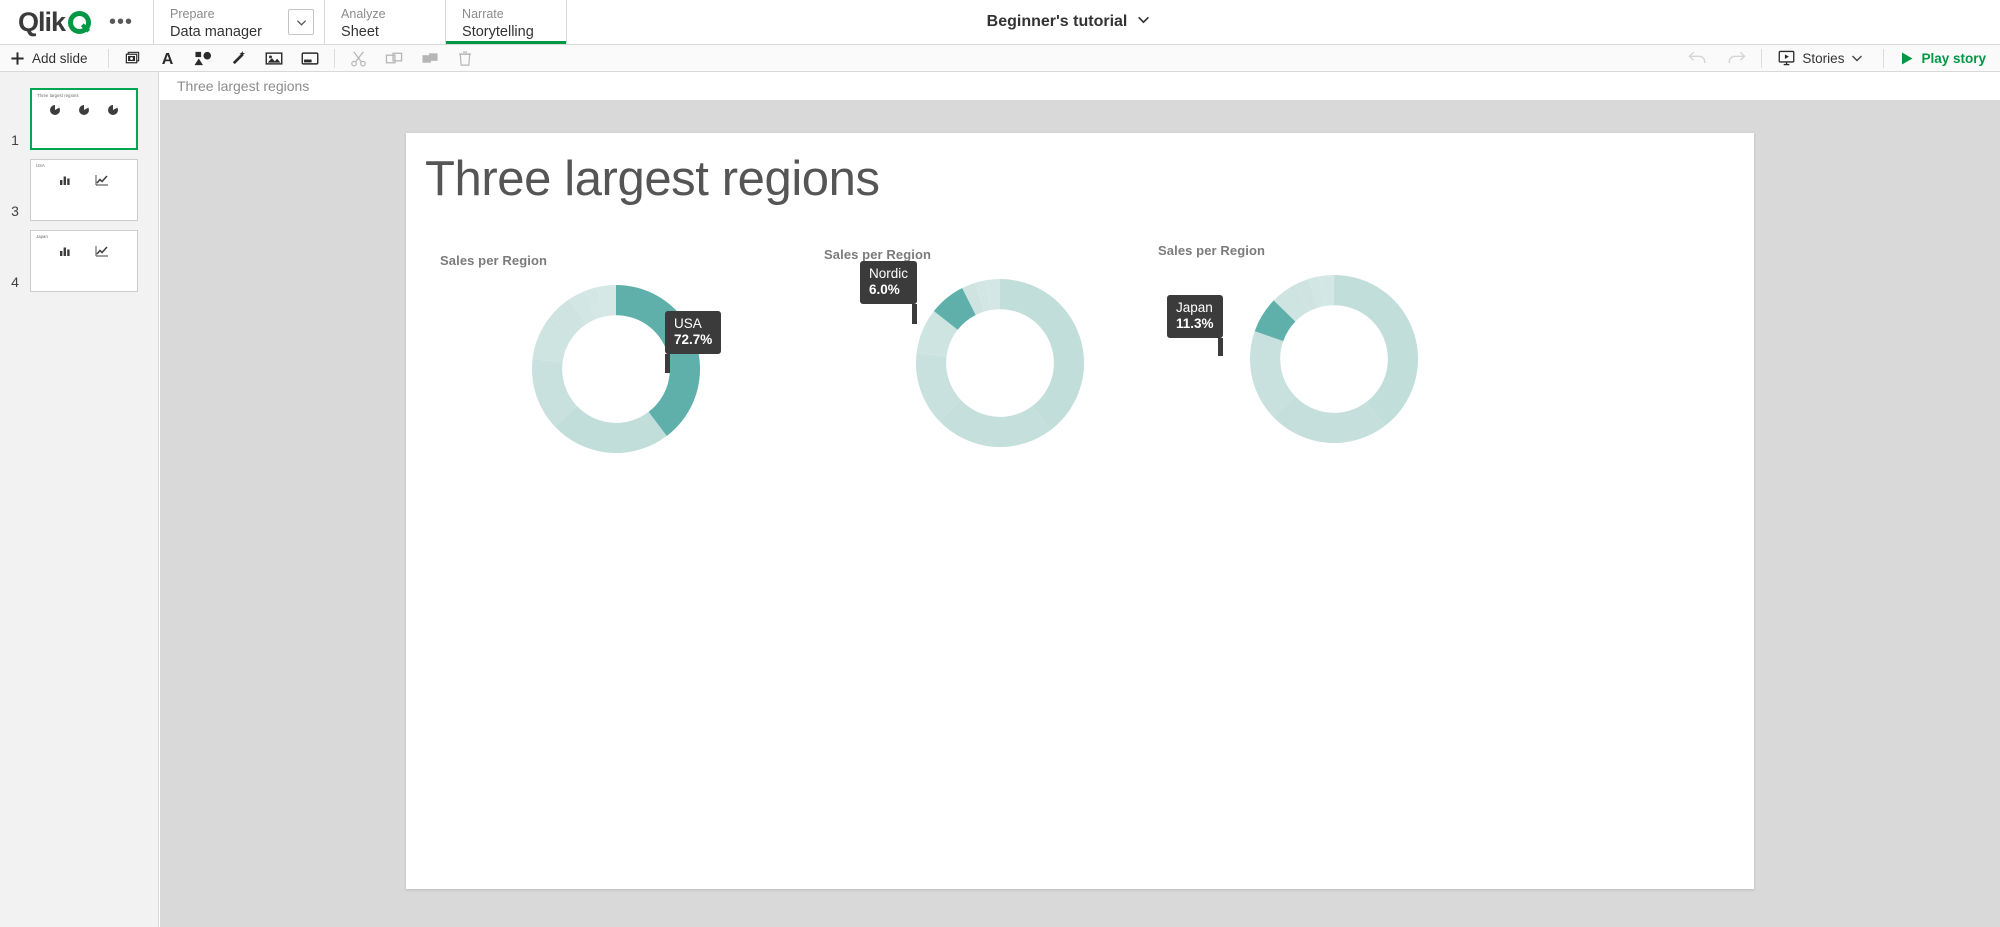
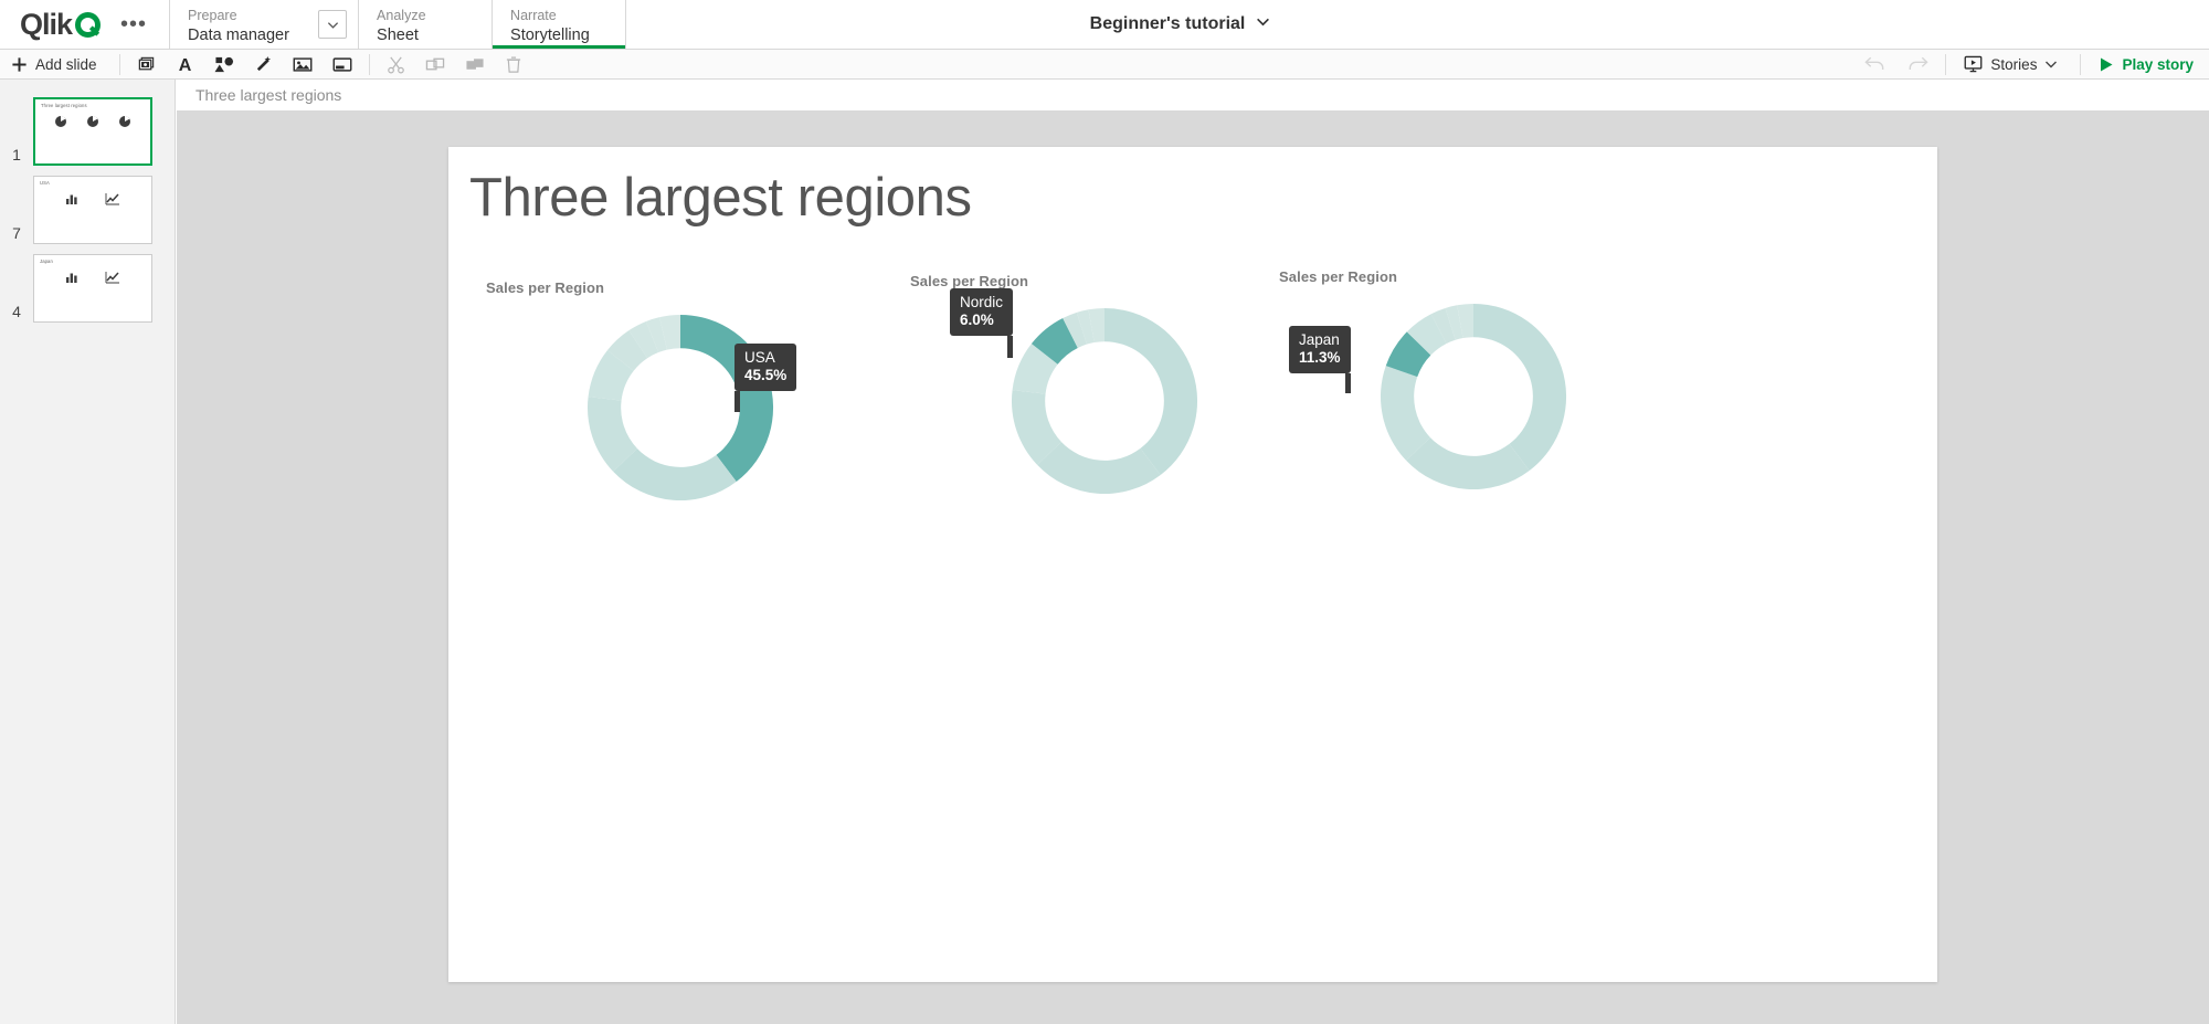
  Qlik
  •••
  Prepare
  Data manager
  Analyze
  Sheet
  Narrate
  Storytelling
  Beginner's tutorial
  Add slide
  A
  Stories
  Play story
  1
- 3
+ 7
  4
  Three largest regions
  Three largest regions
  Sales per Region
  USA
- 72.7%
+ 45.5%
  Sales per Region
  Nordic
  6.0%
  Sales per Region
  Japan
  11.3%
